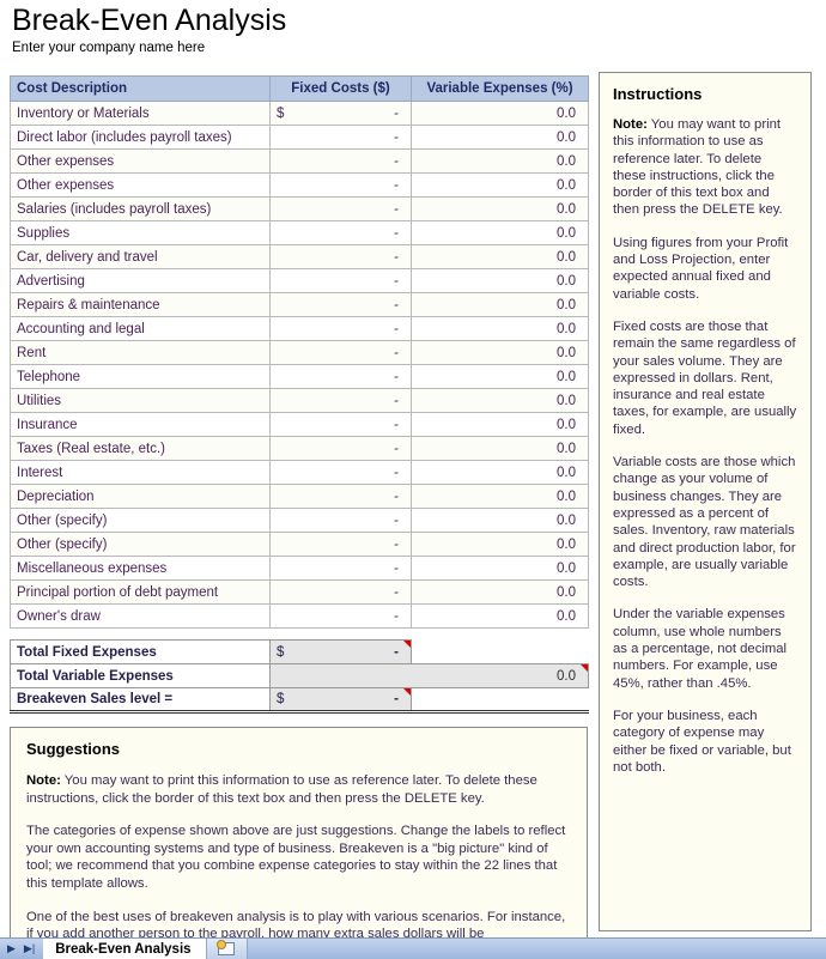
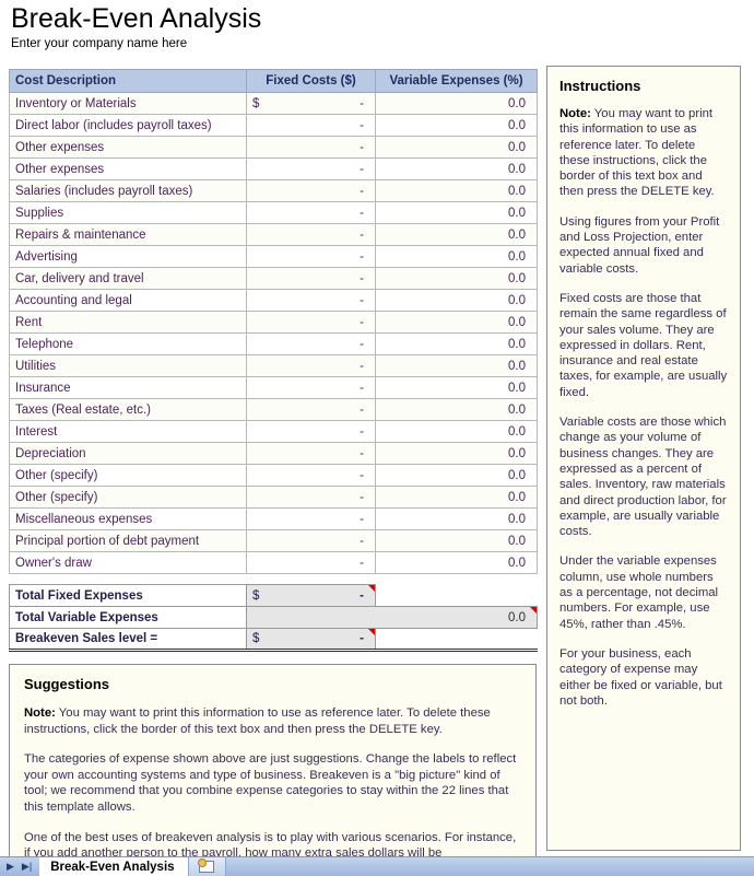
  Break-Even Analysis
  Enter your company name here
  Cost Description	Fixed Costs ($)	Variable Expenses (%)
  Inventory or Materials	$ -	0.0
  Direct labor (includes payroll taxes)	-	0.0
  Other expenses	-	0.0
  Other expenses	-	0.0
  Salaries (includes payroll taxes)	-	0.0
  Supplies	-	0.0
- Car, delivery and travel	-	0.0
+ Repairs & maintenance	-	0.0
  Advertising	-	0.0
- Repairs & maintenance	-	0.0
+ Car, delivery and travel	-	0.0
  Accounting and legal	-	0.0
  Rent	-	0.0
  Telephone	-	0.0
  Utilities	-	0.0
  Insurance	-	0.0
  Taxes (Real estate, etc.)	-	0.0
  Interest	-	0.0
  Depreciation	-	0.0
  Other (specify)	-	0.0
  Other (specify)	-	0.0
  Miscellaneous expenses	-	0.0
  Principal portion of debt payment	-	0.0
  Owner's draw	-	0.0
  Total Fixed Expenses	$ -
  Total Variable Expenses	0.0
  Breakeven Sales level =	$ -
  Instructions
  Note: You may want to print this information to use as reference later. To delete these instructions, click the border of this text box and then press the DELETE key.
  Using figures from your Profit and Loss Projection, enter expected annual fixed and variable costs.
  Fixed costs are those that remain the same regardless of your sales volume. They are expressed in dollars. Rent, insurance and real estate taxes, for example, are usually fixed.
  Variable costs are those which change as your volume of business changes. They are expressed as a percent of sales. Inventory, raw materials and direct production labor, for example, are usually variable costs.
  Under the variable expenses column, use whole numbers as a percentage, not decimal numbers. For example, use 45%, rather than .45%.
  For your business, each category of expense may either be fixed or variable, but not both.
  Suggestions
  Note: You may want to print this information to use as reference later. To delete these instructions, click the border of this text box and then press the DELETE key.
  The categories of expense shown above are just suggestions. Change the labels to reflect your own accounting systems and type of business. Breakeven is a "big picture" kind of tool; we recommend that you combine expense categories to stay within the 22 lines that this template allows.
  One of the best uses of breakeven analysis is to play with various scenarios. For instance, if you add another person to the payroll, how many extra sales dollars will be
  ▶
  ▶|
  Break-Even Analysis
